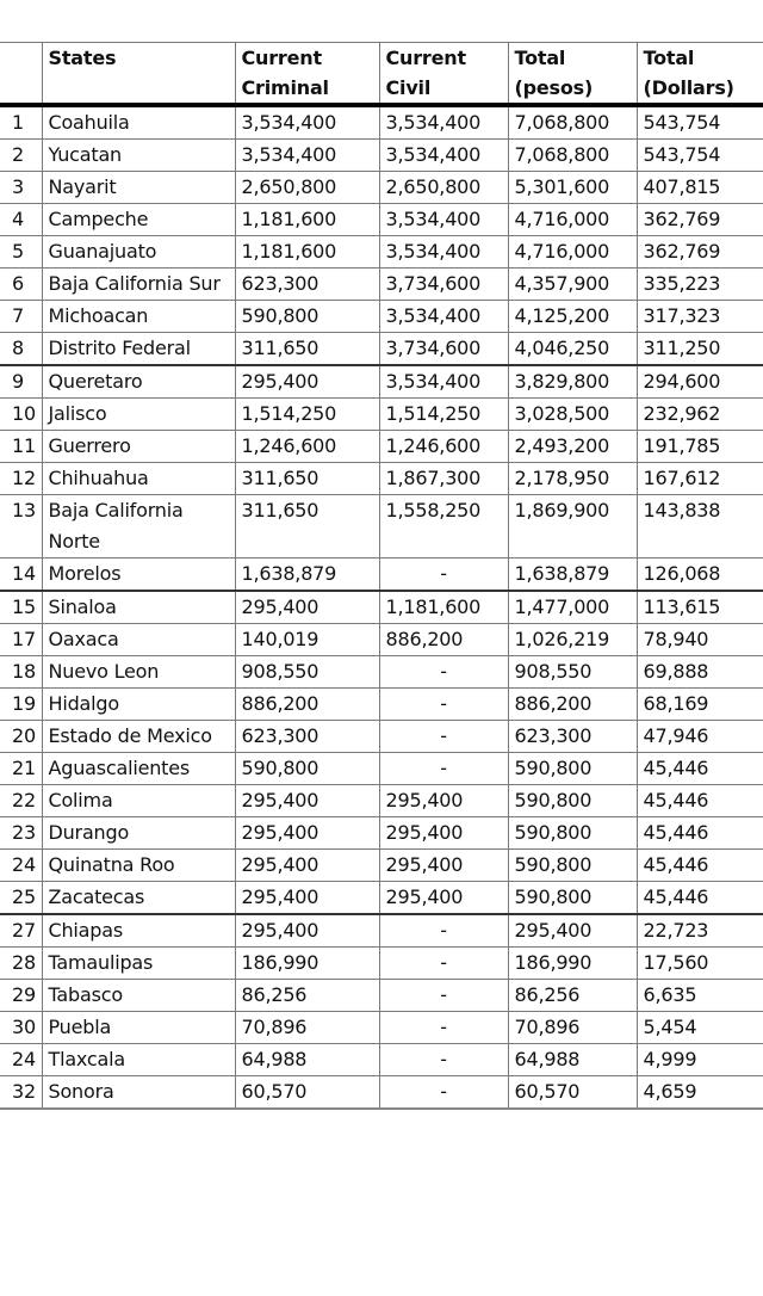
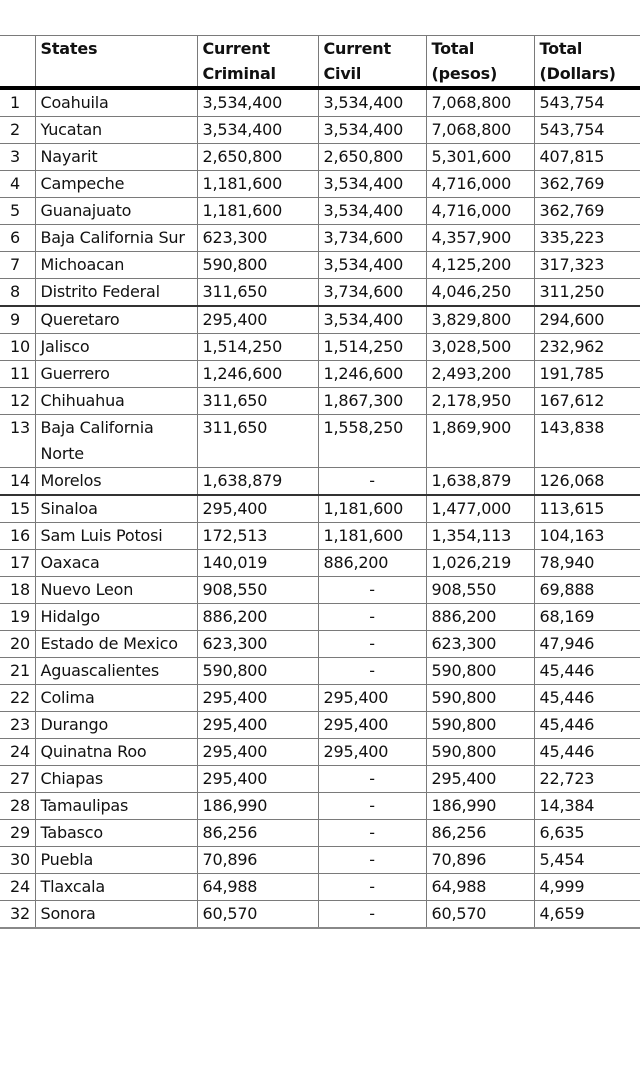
  	States	Current Criminal	Current Civil	Total (pesos)	Total (Dollars)
  1	Coahuila	3,534,400	3,534,400	7,068,800	543,754
  2	Yucatan	3,534,400	3,534,400	7,068,800	543,754
  3	Nayarit	2,650,800	2,650,800	5,301,600	407,815
  4	Campeche	1,181,600	3,534,400	4,716,000	362,769
  5	Guanajuato	1,181,600	3,534,400	4,716,000	362,769
  6	Baja California Sur	623,300	3,734,600	4,357,900	335,223
  7	Michoacan	590,800	3,534,400	4,125,200	317,323
  8	Distrito Federal	311,650	3,734,600	4,046,250	311,250
  9	Queretaro	295,400	3,534,400	3,829,800	294,600
  10	Jalisco	1,514,250	1,514,250	3,028,500	232,962
  11	Guerrero	1,246,600	1,246,600	2,493,200	191,785
  12	Chihuahua	311,650	1,867,300	2,178,950	167,612
  13	Baja California Norte	311,650	1,558,250	1,869,900	143,838
  14	Morelos	1,638,879	-	1,638,879	126,068
  15	Sinaloa	295,400	1,181,600	1,477,000	113,615
+ 16	Sam Luis Potosi	172,513	1,181,600	1,354,113	104,163
  17	Oaxaca	140,019	886,200	1,026,219	78,940
  18	Nuevo Leon	908,550	-	908,550	69,888
  19	Hidalgo	886,200	-	886,200	68,169
  20	Estado de Mexico	623,300	-	623,300	47,946
  21	Aguascalientes	590,800	-	590,800	45,446
  22	Colima	295,400	295,400	590,800	45,446
  23	Durango	295,400	295,400	590,800	45,446
  24	Quinatna Roo	295,400	295,400	590,800	45,446
- 25	Zacatecas	295,400	295,400	590,800	45,446
  27	Chiapas	295,400	-	295,400	22,723
- 28	Tamaulipas	186,990	-	186,990	17,560
+ 28	Tamaulipas	186,990	-	186,990	14,384
  29	Tabasco	86,256	-	86,256	6,635
  30	Puebla	70,896	-	70,896	5,454
  24	Tlaxcala	64,988	-	64,988	4,999
  32	Sonora	60,570	-	60,570	4,659
